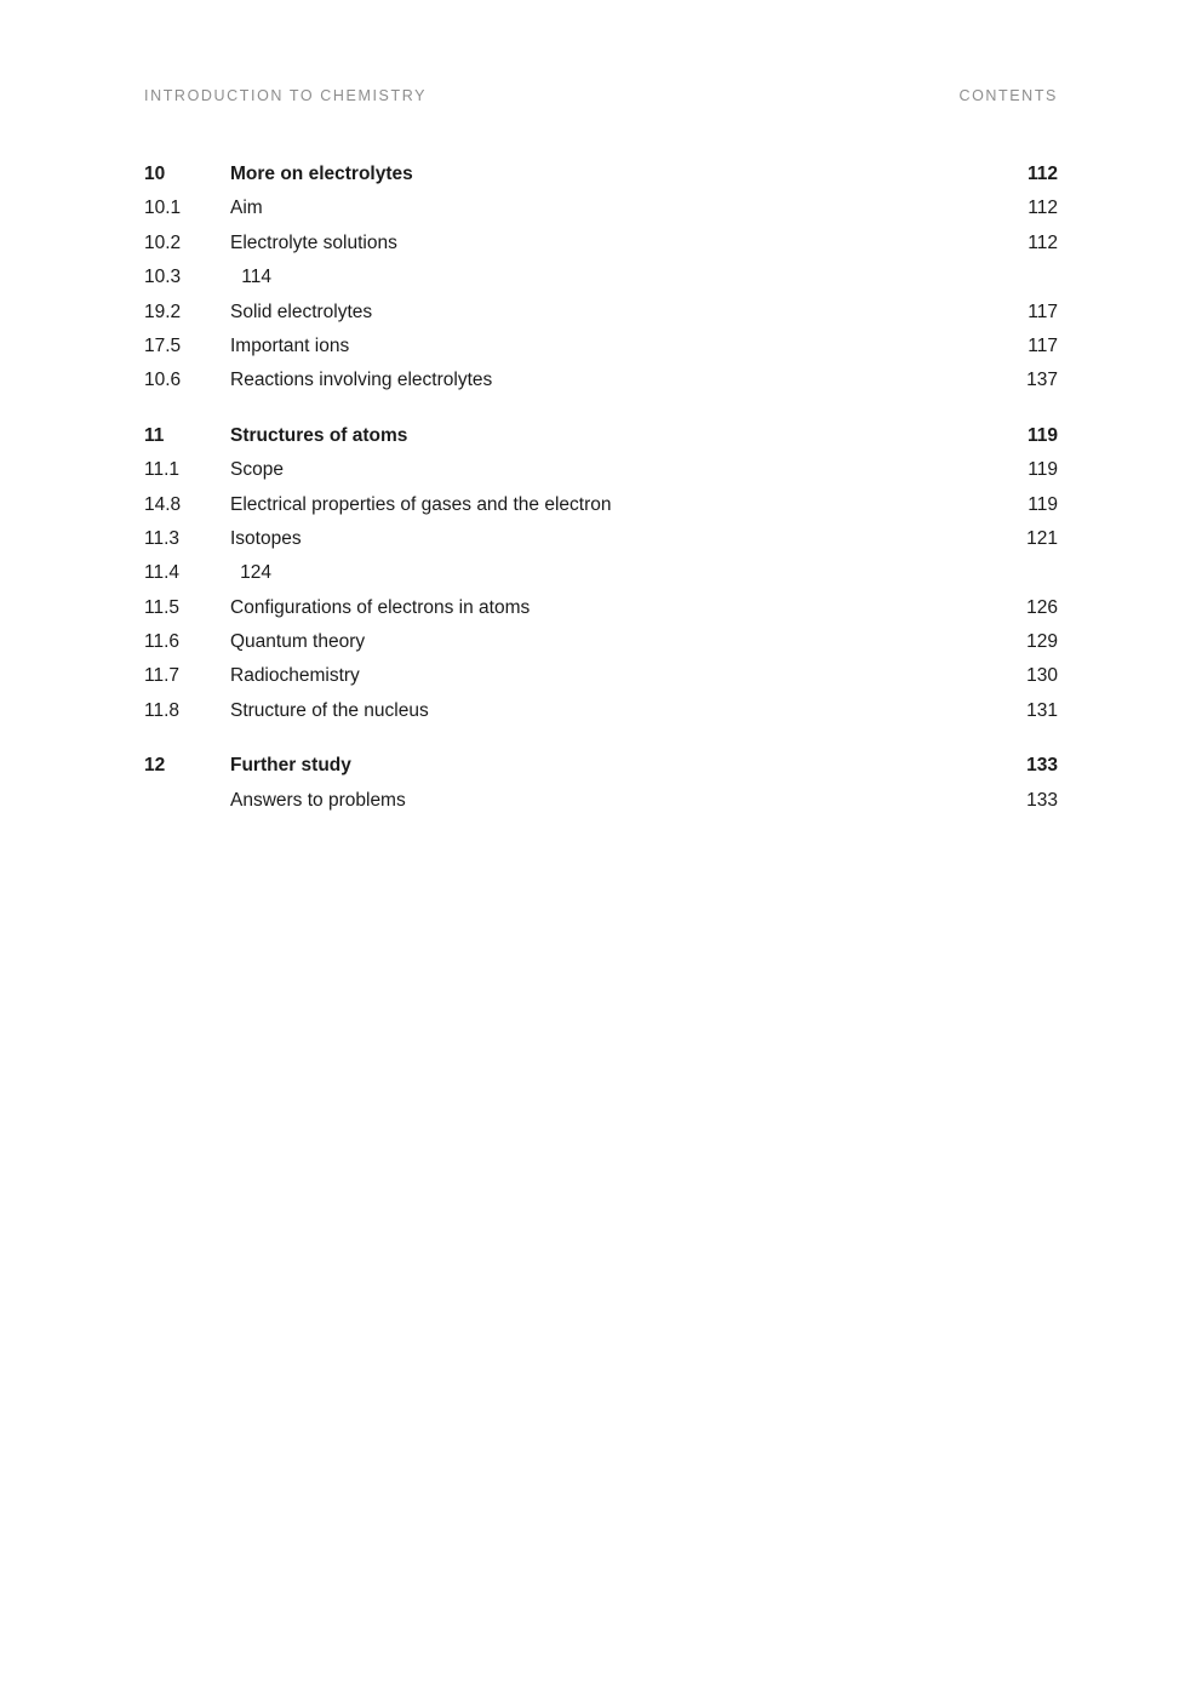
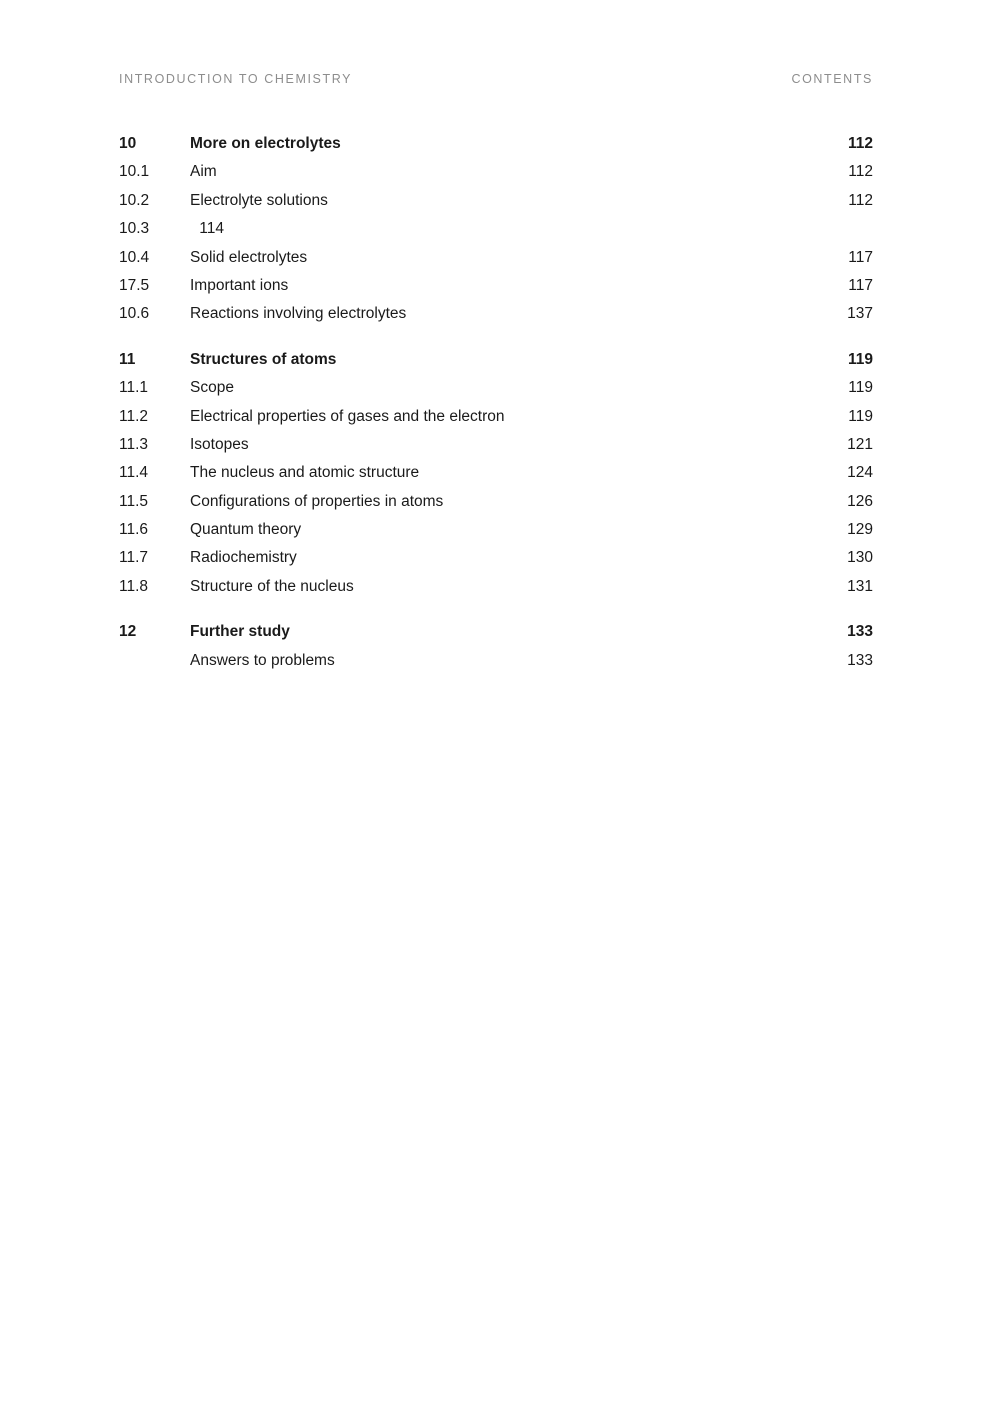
  INTRODUCTION TO CHEMISTRY
  CONTENTS
  10
  More on electrolytes
  112
  10.1
  Aim
  112
  10.2
  Electrolyte solutions
  112
  10.3
  114
- 19.2
+ 10.4
  Solid electrolytes
  117
  17.5
  Important ions
  117
  10.6
  Reactions involving electrolytes
  137
  11
  Structures of atoms
  119
  11.1
  Scope
  119
- 14.8
+ 11.2
  Electrical properties of gases and the electron
  119
  11.3
  Isotopes
  121
  11.4
+ The nucleus and atomic structure
  124
  11.5
- Configurations of electrons in atoms
+ Configurations of properties in atoms
  126
  11.6
  Quantum theory
  129
  11.7
  Radiochemistry
  130
  11.8
  Structure of the nucleus
  131
  12
  Further study
  133
  Answers to problems
  133
